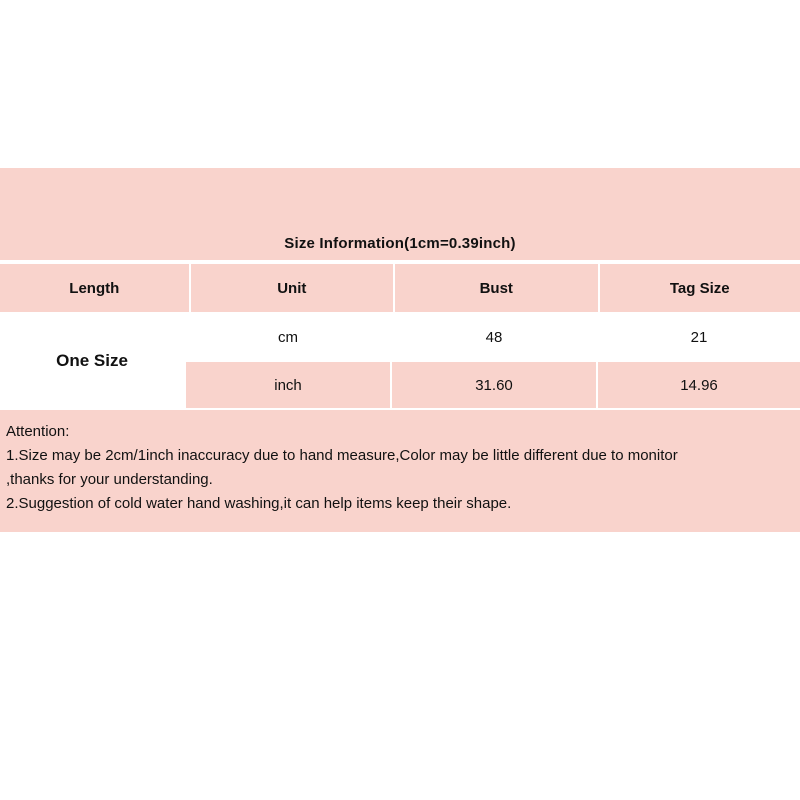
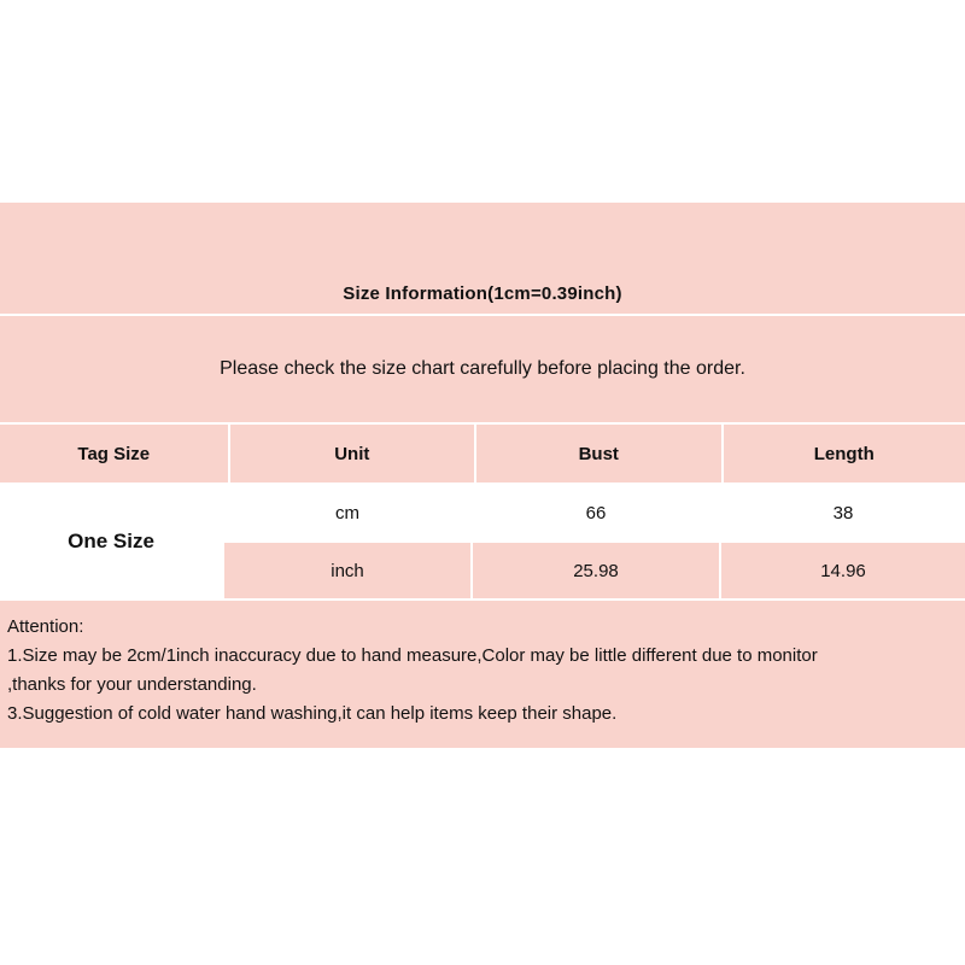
  Size Information(1cm=0.39inch)
+ Please check the size chart carefully before placing the order.
- Length
+ Tag Size
  Unit
  Bust
- Tag Size
+ Length
  One Size
  cm
- 48
+ 66
- 21
+ 38
  inch
- 31.60
+ 25.98
  14.96
  Attention:
  1.Size may be 2cm/1inch inaccuracy due to hand measure,Color may be little different due to monitor
  ,thanks for your understanding.
- 2.Suggestion of cold water hand washing,it can help items keep their shape.
+ 3.Suggestion of cold water hand washing,it can help items keep their shape.
